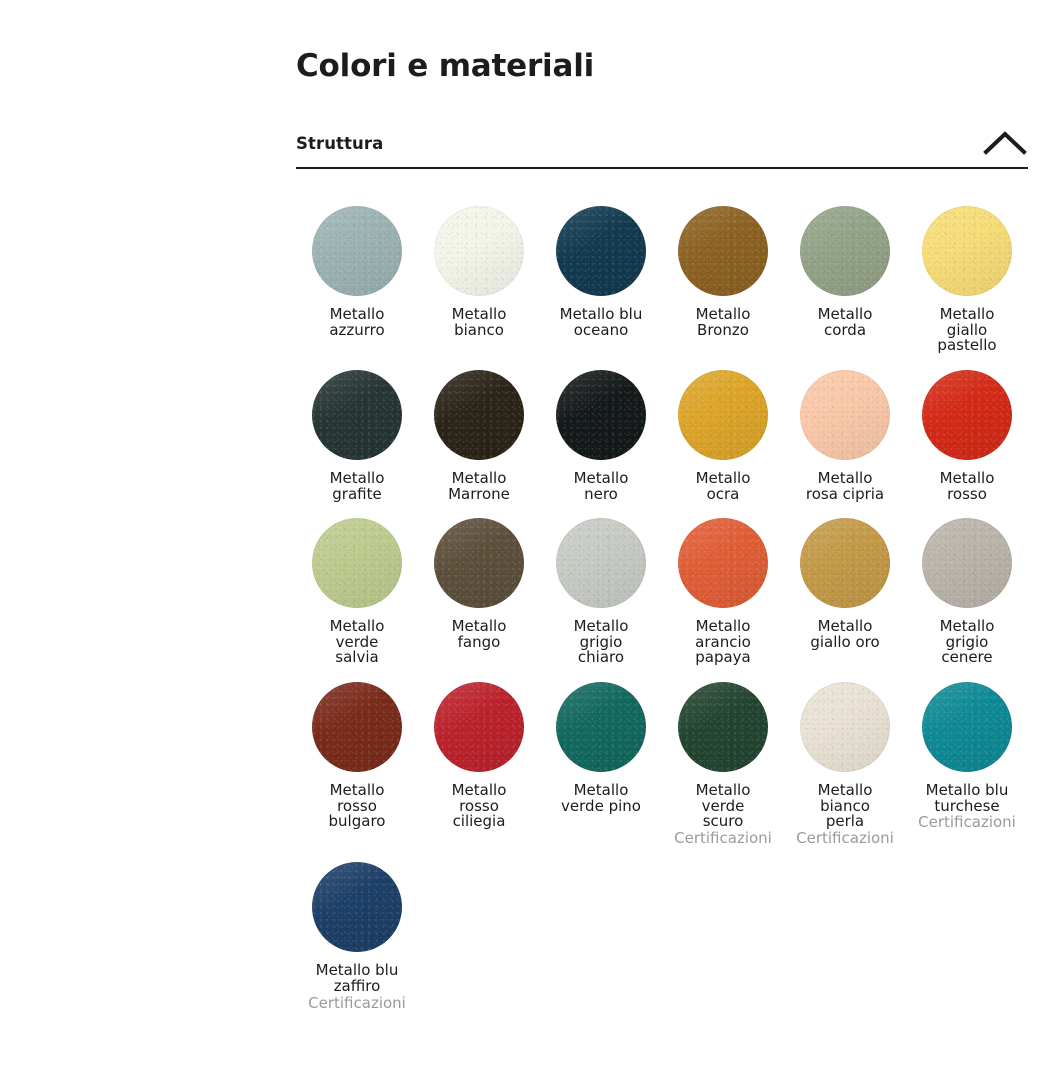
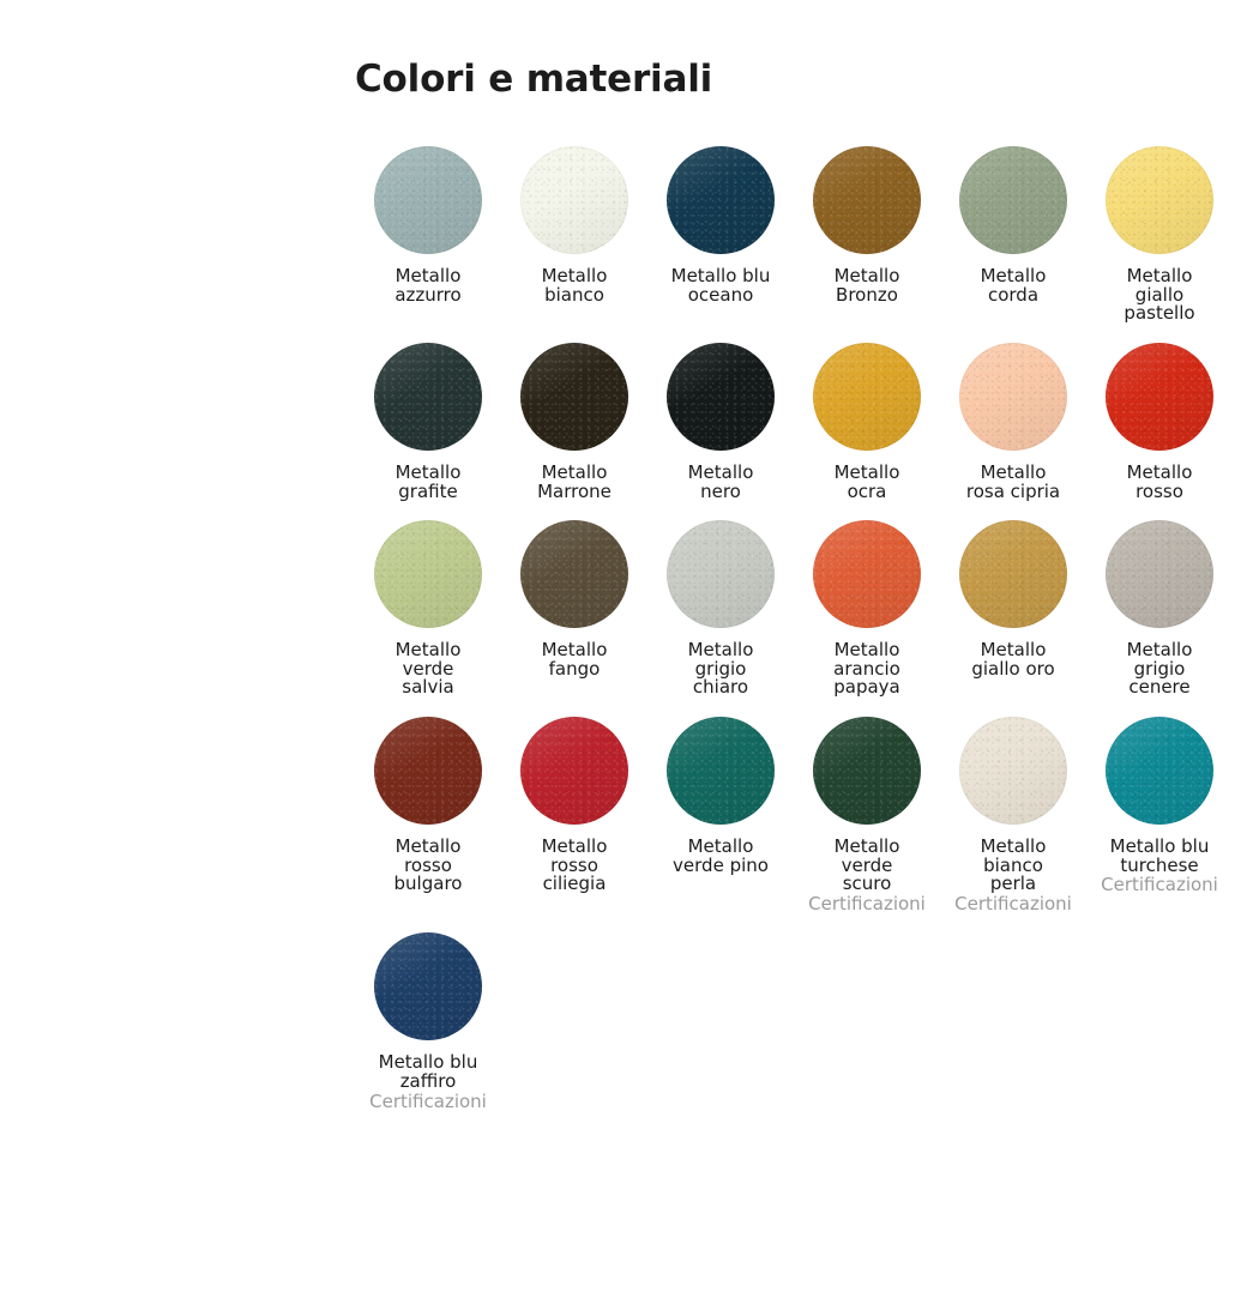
  Colori e materiali
- Struttura
  Metallo
  azzurro
  Metallo
  bianco
  Metallo blu
  oceano
  Metallo
  Bronzo
  Metallo
  corda
  Metallo
  giallo
  pastello
  Metallo
  grafite
  Metallo
  Marrone
  Metallo
  nero
  Metallo
  ocra
  Metallo
  rosa cipria
  Metallo
  rosso
  Metallo
  verde
  salvia
  Metallo
  fango
  Metallo
  grigio
  chiaro
  Metallo
  arancio
  papaya
  Metallo
  giallo oro
  Metallo
  grigio
  cenere
  Metallo
  rosso
  bulgaro
  Metallo
  rosso
  ciliegia
  Metallo
  verde pino
  Metallo
  verde
  scuro
  Certificazioni
  Metallo
  bianco
  perla
  Certificazioni
  Metallo blu
  turchese
  Certificazioni
  Metallo blu
  zaffiro
  Certificazioni
